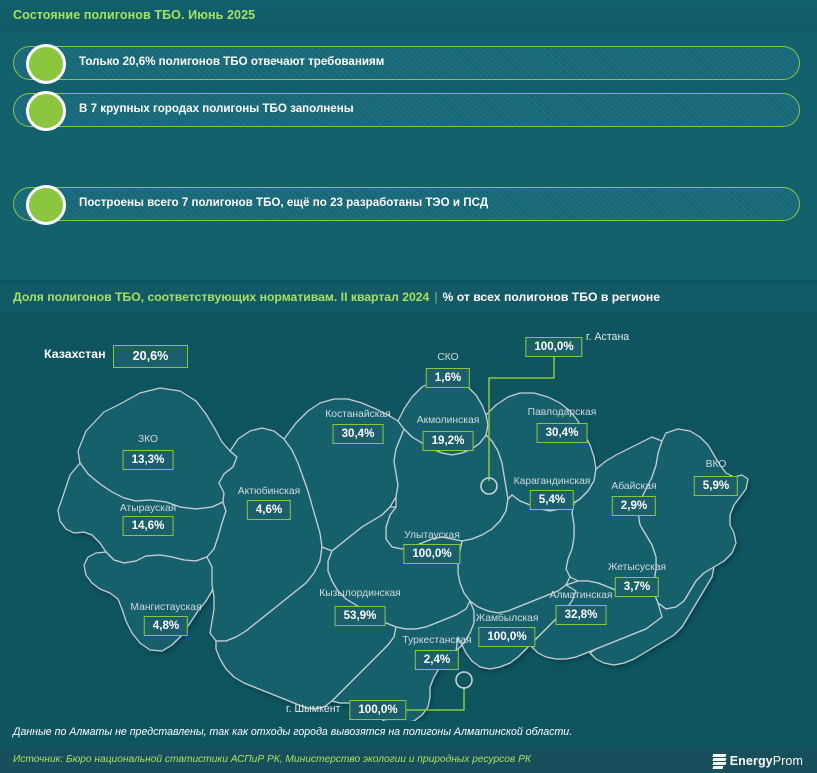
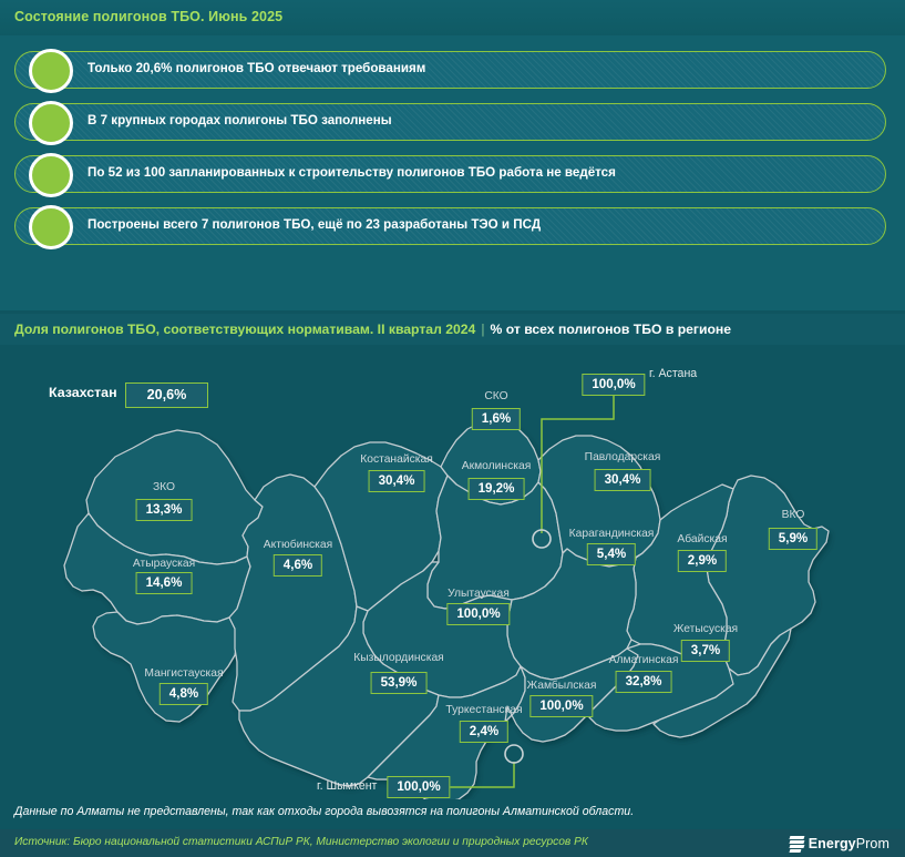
  Состояние полигонов ТБО. Июнь 2025
  Только 20,6% полигонов ТБО отвечают требованиям
  В 7 крупных городах полигоны ТБО заполнены
+ По 52 из 100 запланированных к строительству полигонов ТБО работа не ведётся
  Построены всего 7 полигонов ТБО, ещё по 23 разработаны ТЭО и ПСД
  Доля полигонов ТБО, соответствующих нормативам. II квартал 2024 | % от всех полигонов ТБО в регионе
  ЗКО
  13,3%
  Атырауская
  14,6%
  Мангистауская
  4,8%
  Актюбинская
  4,6%
  Костанайская
  30,4%
  СКО
  1,6%
  Акмолинская
  19,2%
  Павлодарская
  30,4%
  Карагандинская
  5,4%
  Абайская
  2,9%
  ВКО
  5,9%
  Улытауская
  100,0%
  Жетысуская
  3,7%
  Алматинская
  32,8%
  Кызылординская
  53,9%
  Жамбылская
  100,0%
  Туркестанская
  2,4%
  Казахстан
  20,6%
  г. Астана
  100,0%
  г. Шымкент
  100,0%
  Данные по Алматы не представлены, так как отходы города вывозятся на полигоны Алматинской области.
  Источник: Бюро национальной статистики АСПиР РК, Министерство экологии и природных ресурсов РК
  EnergyProm
